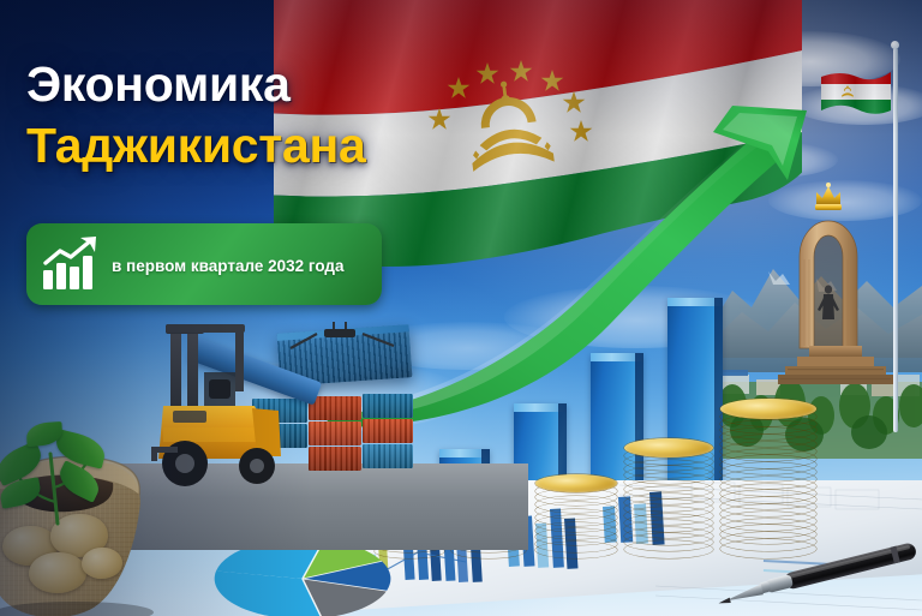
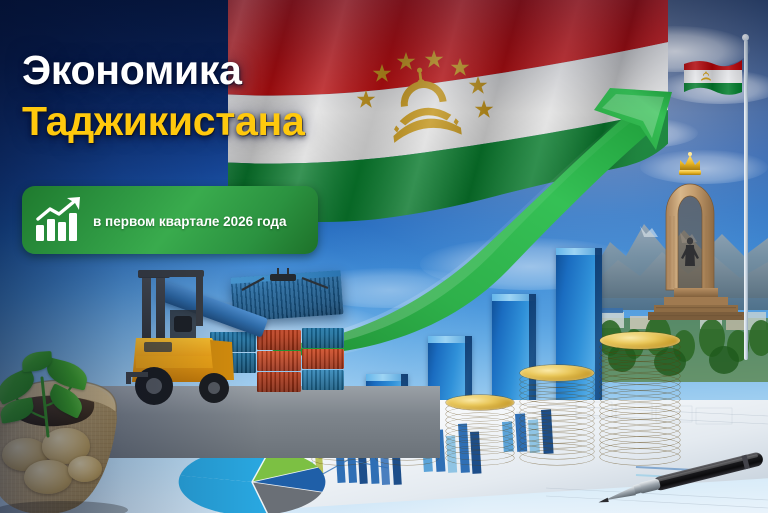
  Экономика
  Таджикистана
- в первом квартале 2032 года
+ в первом квартале 2026 года
